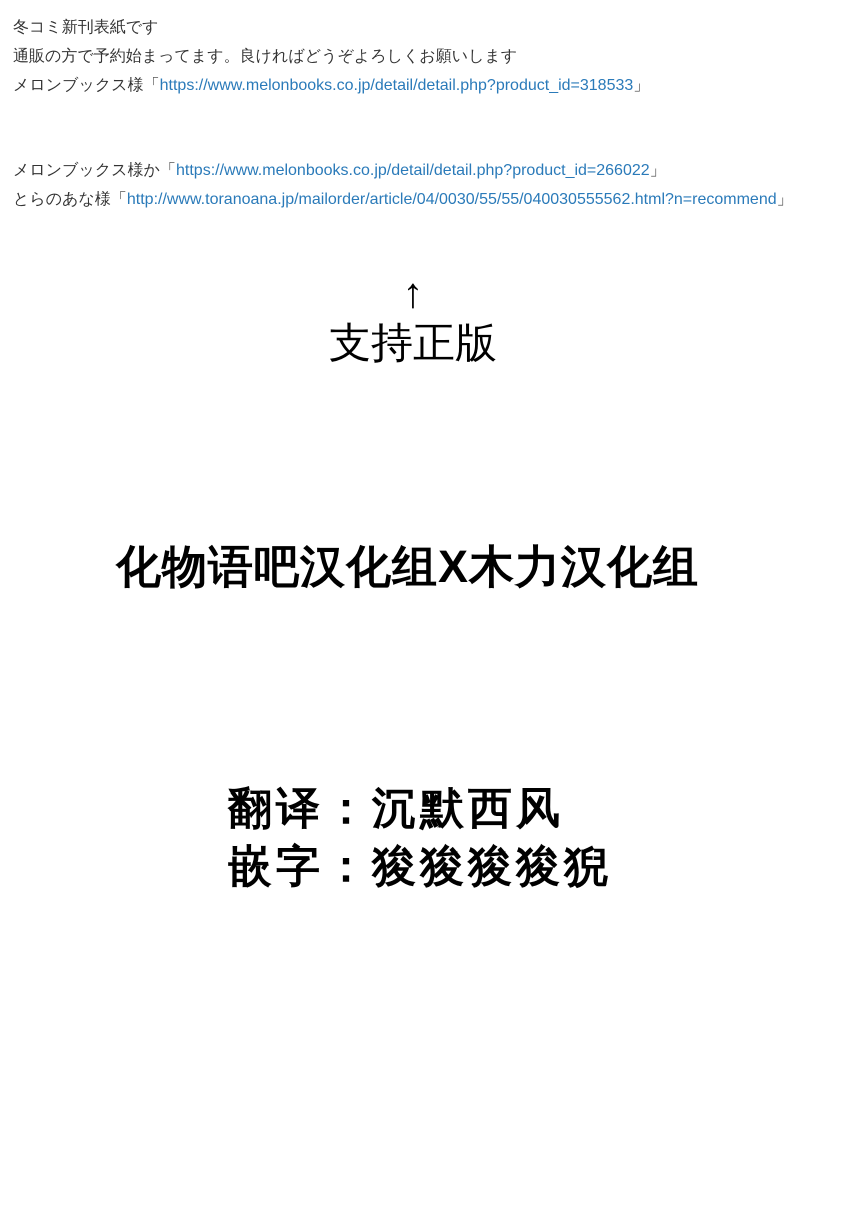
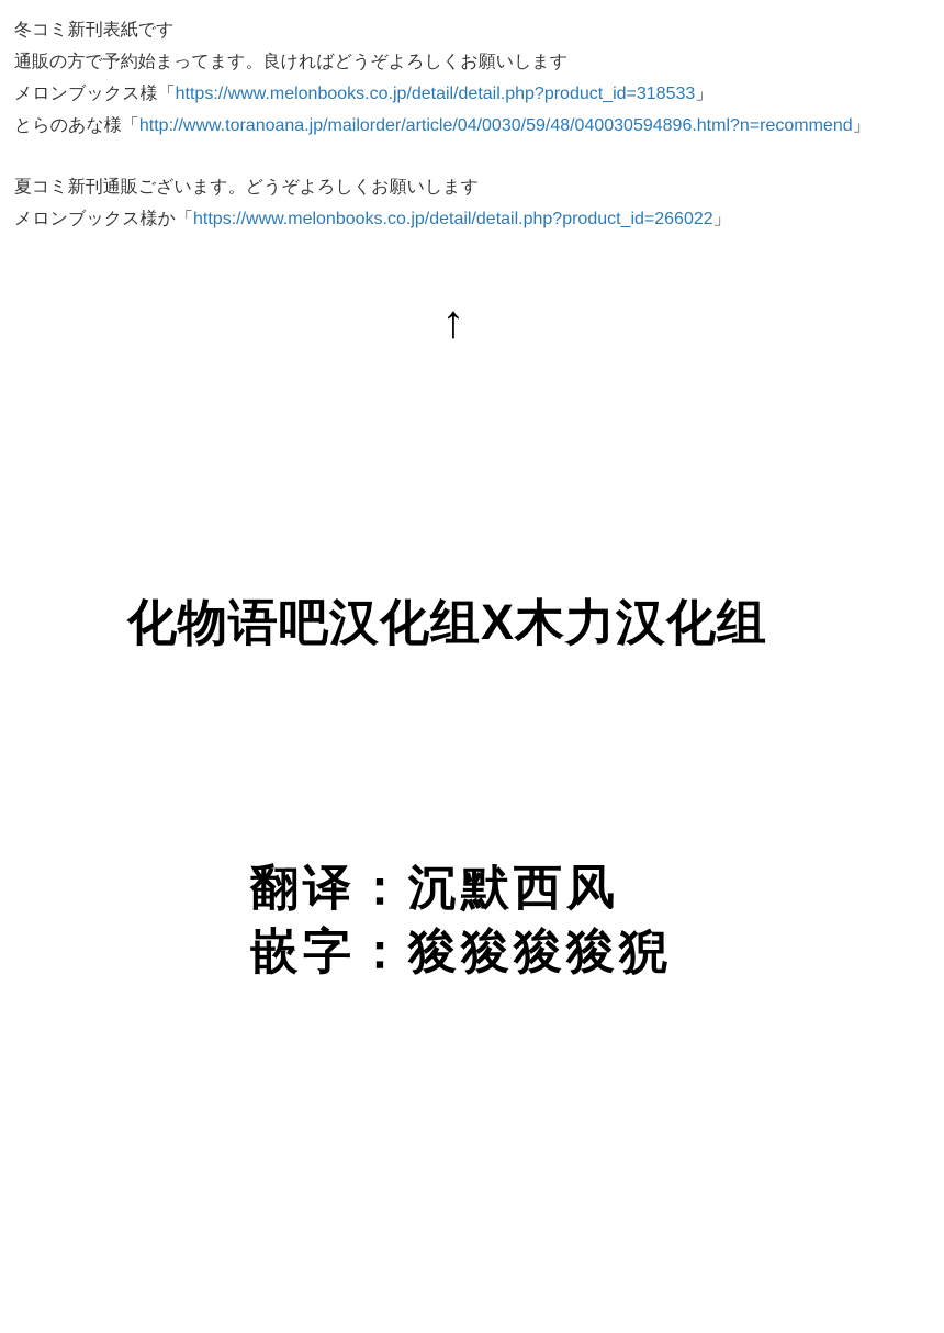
  冬コミ新刊表紙です
  通販の方で予約始まってます。良ければどうぞよろしくお願いします
  メロンブックス様「https://www.melonbooks.co.jp/detail/detail.php?product_id=318533」
+ とらのあな様「http://www.toranoana.jp/mailorder/article/04/0030/59/48/040030594896.html?n=recommend」
+ 夏コミ新刊通販ございます。どうぞよろしくお願いします
  メロンブックス様か「https://www.melonbooks.co.jp/detail/detail.php?product_id=266022」
- とらのあな様「http://www.toranoana.jp/mailorder/article/04/0030/55/55/040030555562.html?n=recommend」
  ↑
- 支持正版
  化物语吧汉化组X木力汉化组
  翻译：沉默西风
  嵌字：狻狻狻狻猊
